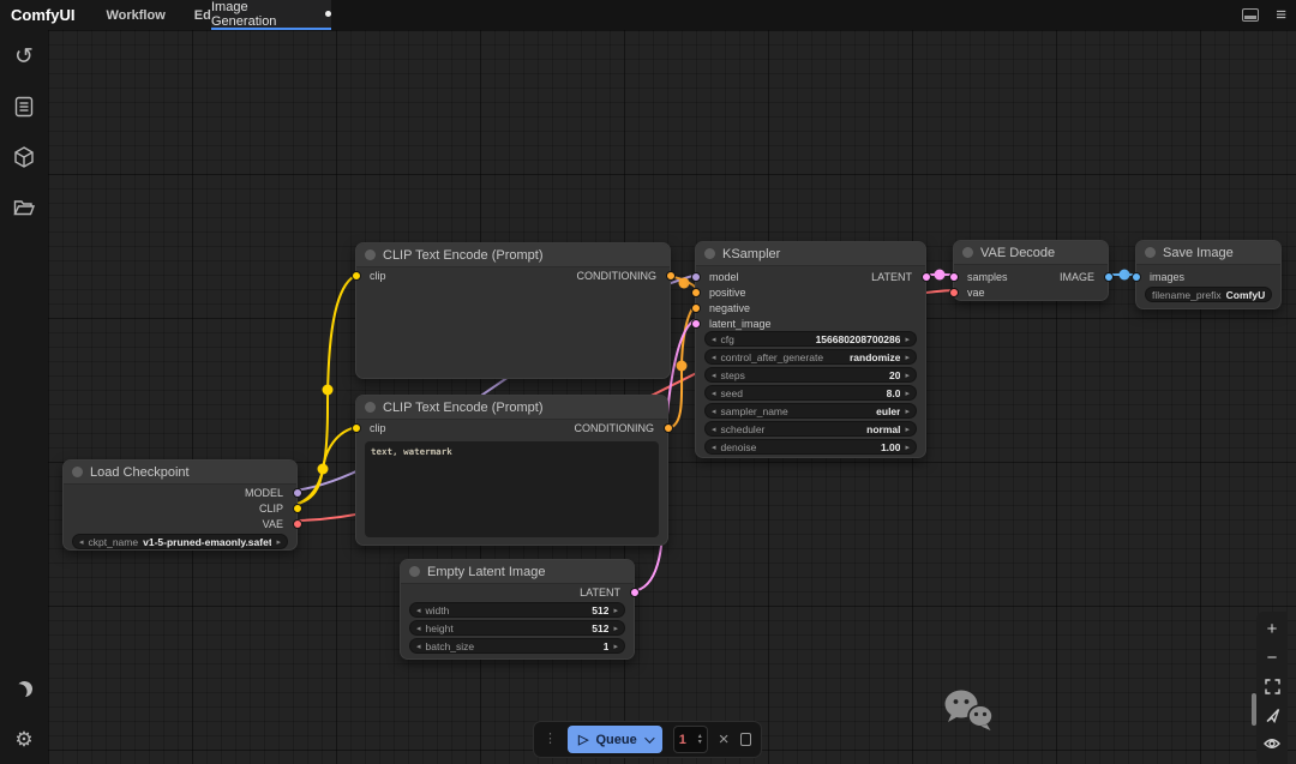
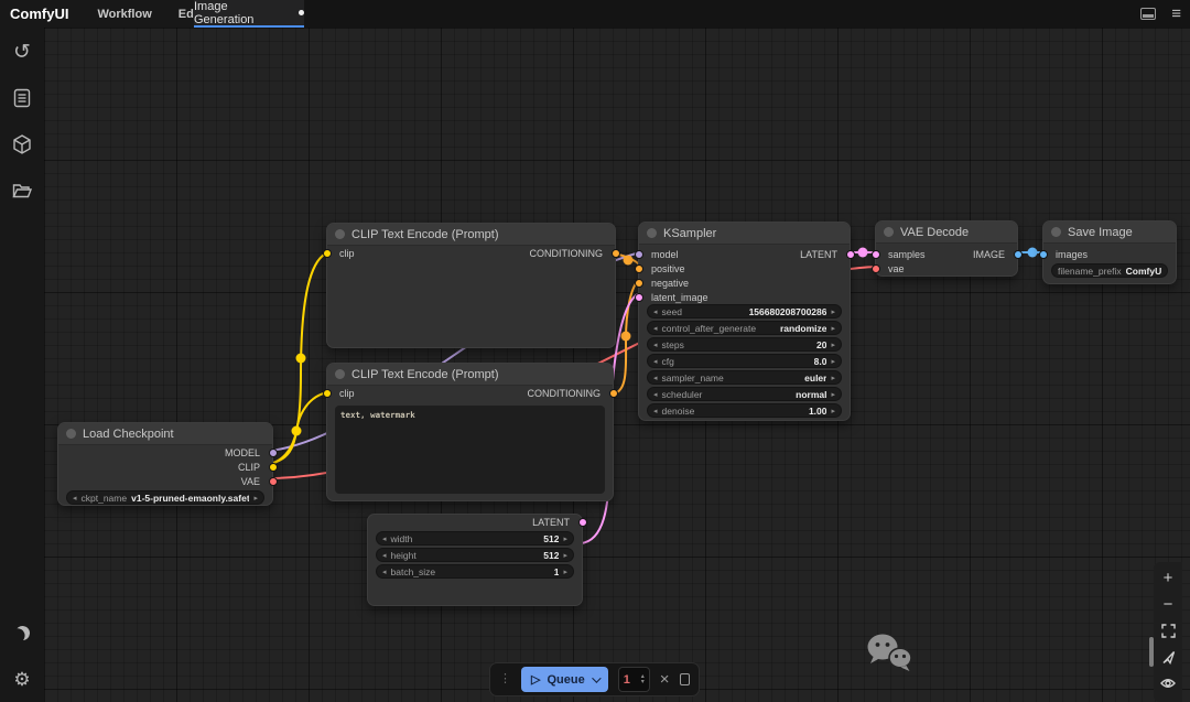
  Load Checkpoint
  MODEL
  CLIP
  VAE
  ckpt_name
  v1-5-pruned-emaonly.safet
  CLIP Text Encode (Prompt)
  clip
  CONDITIONING
  CLIP Text Encode (Prompt)
  clip
  CONDITIONING
  text, watermark
- Empty Latent Image
  LATENT
  width
  512
  height
  512
  batch_size
  1
  KSampler
  model
  positive
  negative
  latent_image
  LATENT
- cfg
+ seed
  156680208700286
  control_after_generate
  randomize
  steps
  20
- seed
+ cfg
  8.0
  sampler_name
  euler
  scheduler
  normal
  denoise
  1.00
  VAE Decode
  samples
  IMAGE
  vae
  Save Image
  images
  filename_prefix
  ComfyU
  ComfyUI
  Workflow
  Image Generation
  ≡
  ↺
  ⚙
  ⋮
  ▷
  Queue
  1
  ×
  +
  −
